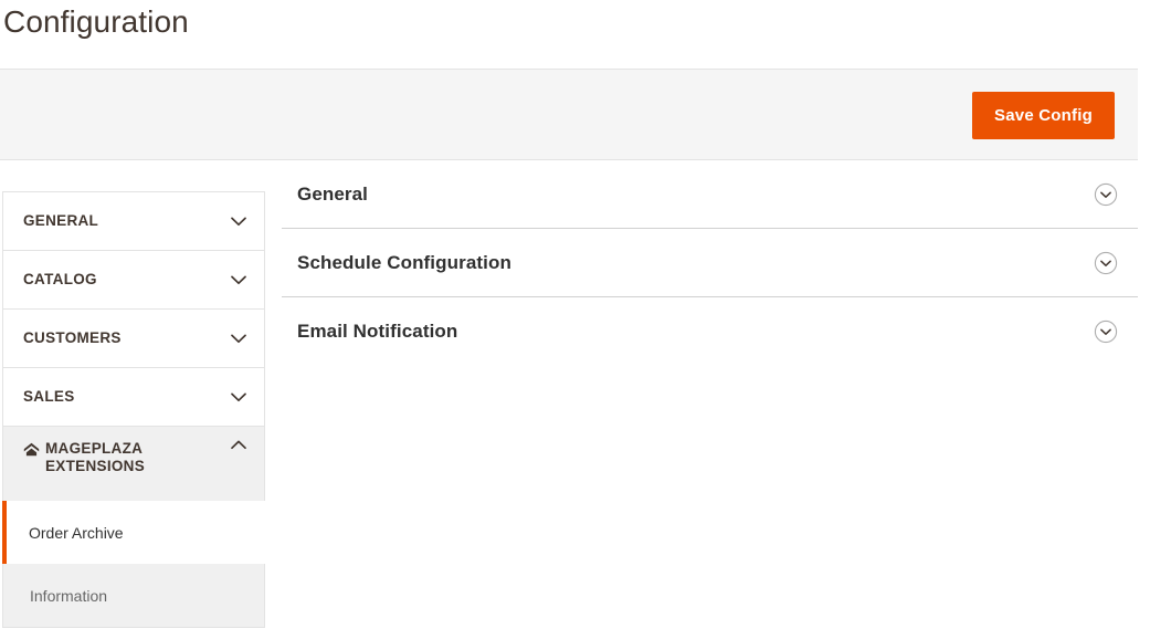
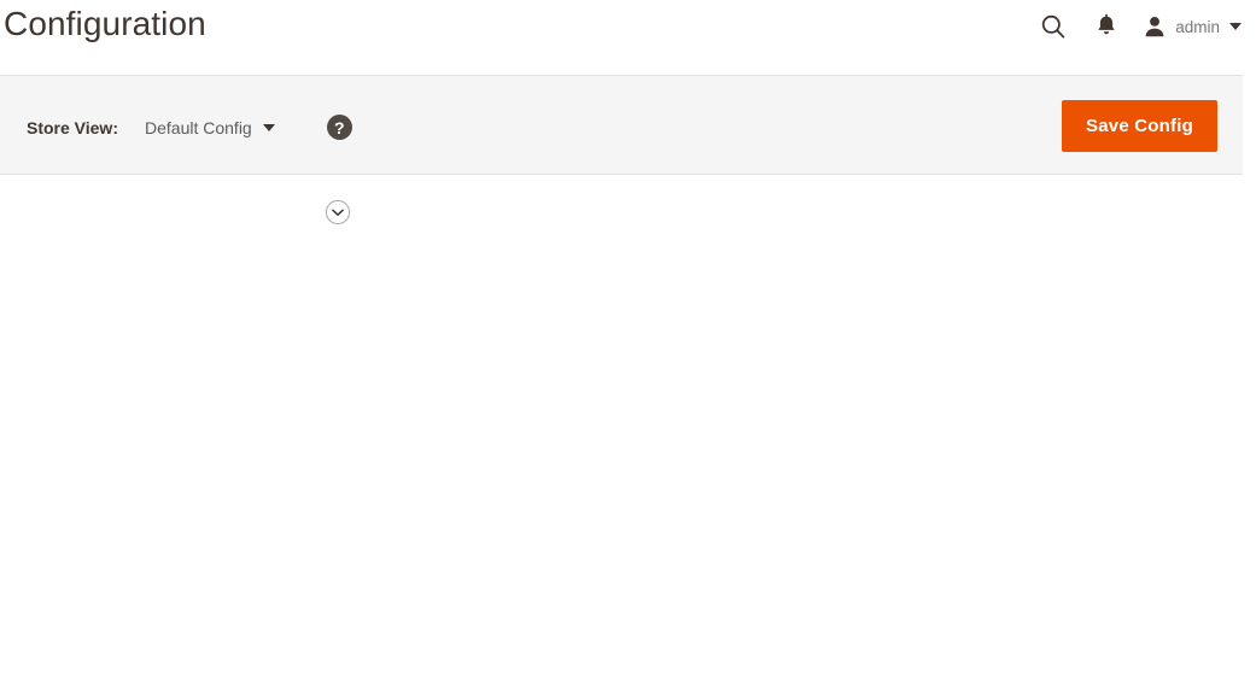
  Configuration
+ admin
+ Store View:
+ Default Config
+ ?
  Save Config
- GENERAL
- CATALOG
- CUSTOMERS
- SALES
- MAGEPLAZA EXTENSIONS
- Order Archive
- Information
- General
- Schedule Configuration
- Email Notification
